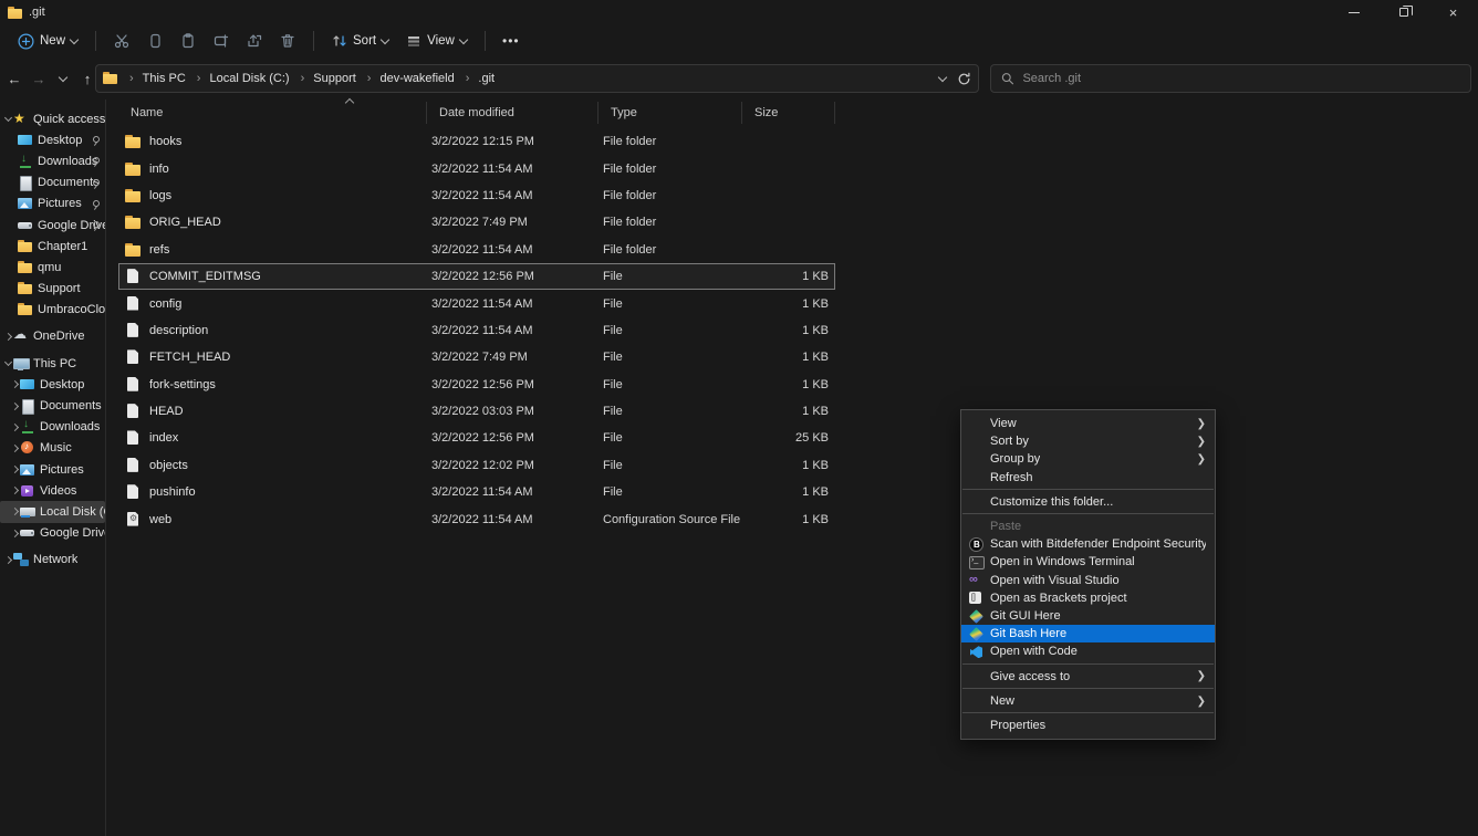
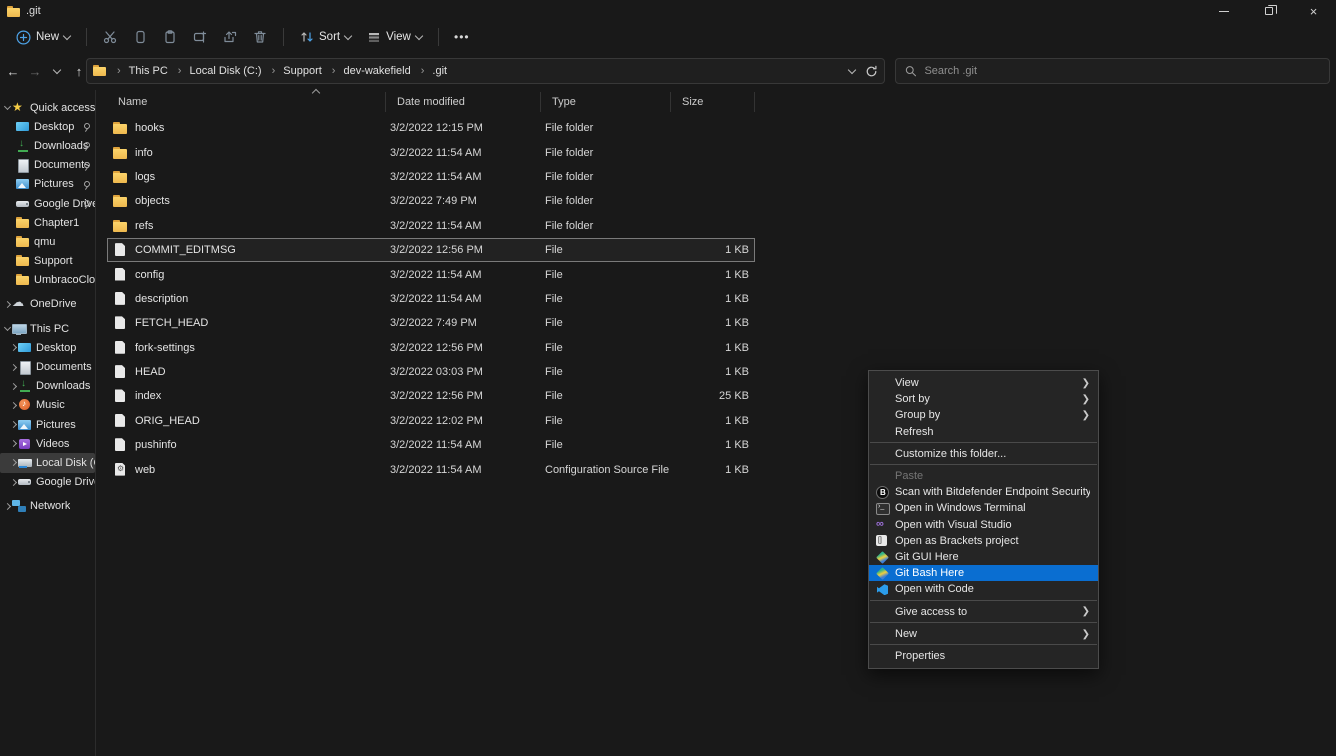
  .git
  ×
  New
  Sort
  View
  •••
  ←
  →
  ↑
  This PC
  Local Disk (C:)
  Support
  dev-wakefield
  .git
  Search .git
  Quick access
  Desktop
  Download
  Documen
  Pictures
  Chapter1
  qmu
  Support
  OneDrive
  This PC
  Desktop
  Documents
  Downloads
  Music
  Pictures
  Videos
  Local Disk (
  Network
  Name
  Date modified
  Type
  Size
  hooks
  3/2/2022 12:15 PM
  File folder
  info
  3/2/2022 11:54 AM
  File folder
  logs
  3/2/2022 11:54 AM
  File folder
- ORIG_HEAD
+ objects
  3/2/2022 7:49 PM
  File folder
  refs
  3/2/2022 11:54 AM
  File folder
  COMMIT_EDITMSG
  3/2/2022 12:56 PM
  File
  1 KB
  config
  3/2/2022 11:54 AM
  File
  1 KB
  description
  3/2/2022 11:54 AM
  File
  1 KB
  FETCH_HEAD
  3/2/2022 7:49 PM
  File
  1 KB
  fork-settings
  3/2/2022 12:56 PM
  File
  1 KB
  HEAD
  3/2/2022 03:03 PM
  File
  1 KB
  index
  3/2/2022 12:56 PM
  File
  25 KB
- objects
+ ORIG_HEAD
  3/2/2022 12:02 PM
  File
  1 KB
  pushinfo
  3/2/2022 11:54 AM
  File
  1 KB
  web
  3/2/2022 11:54 AM
  Configuration Source File
  1 KB
  View
  ❯
  Sort by
  ❯
  Group by
  ❯
  Refresh
  Customize this folder...
  Paste
  Scan with Bitdefender Endpoint Security
  Open in Windows Terminal
  Open with Visual Studio
  Open as Brackets project
  Git GUI Here
  Git Bash Here
  Open with Code
  Give access to
  ❯
  New
  ❯
  Properties
